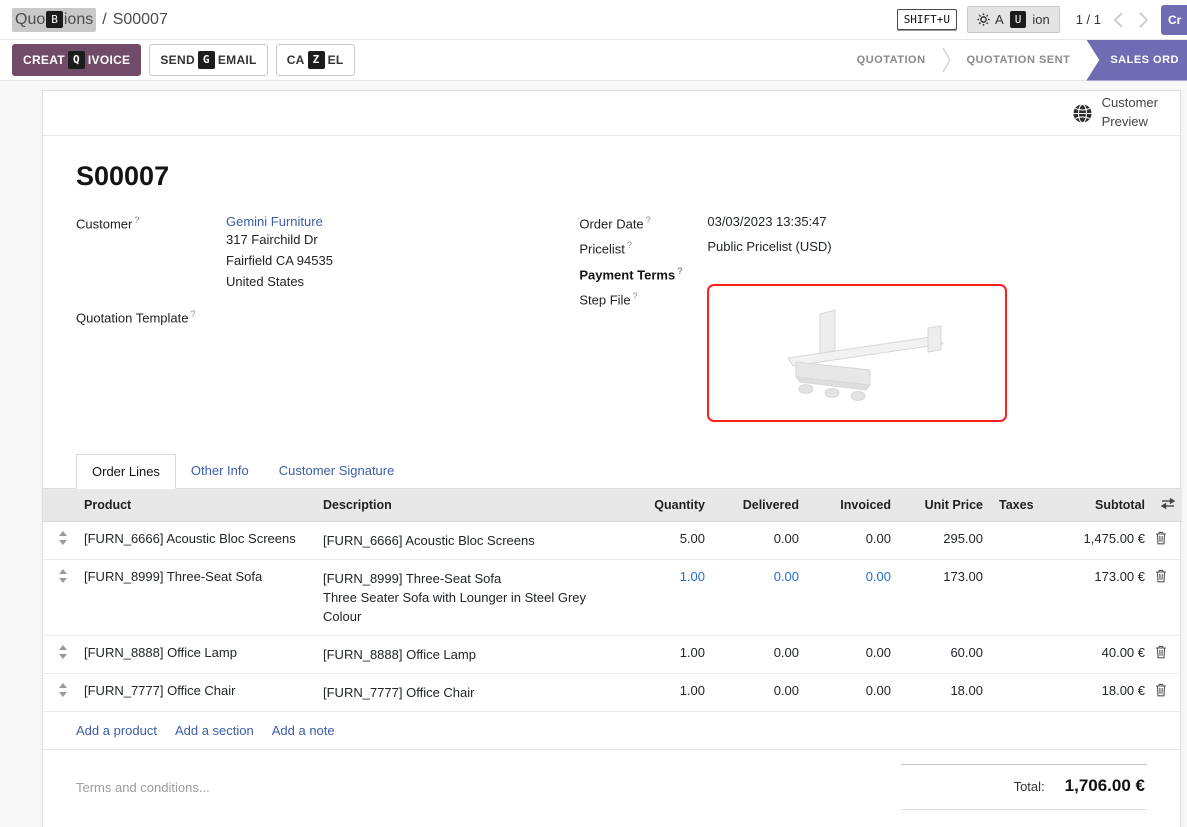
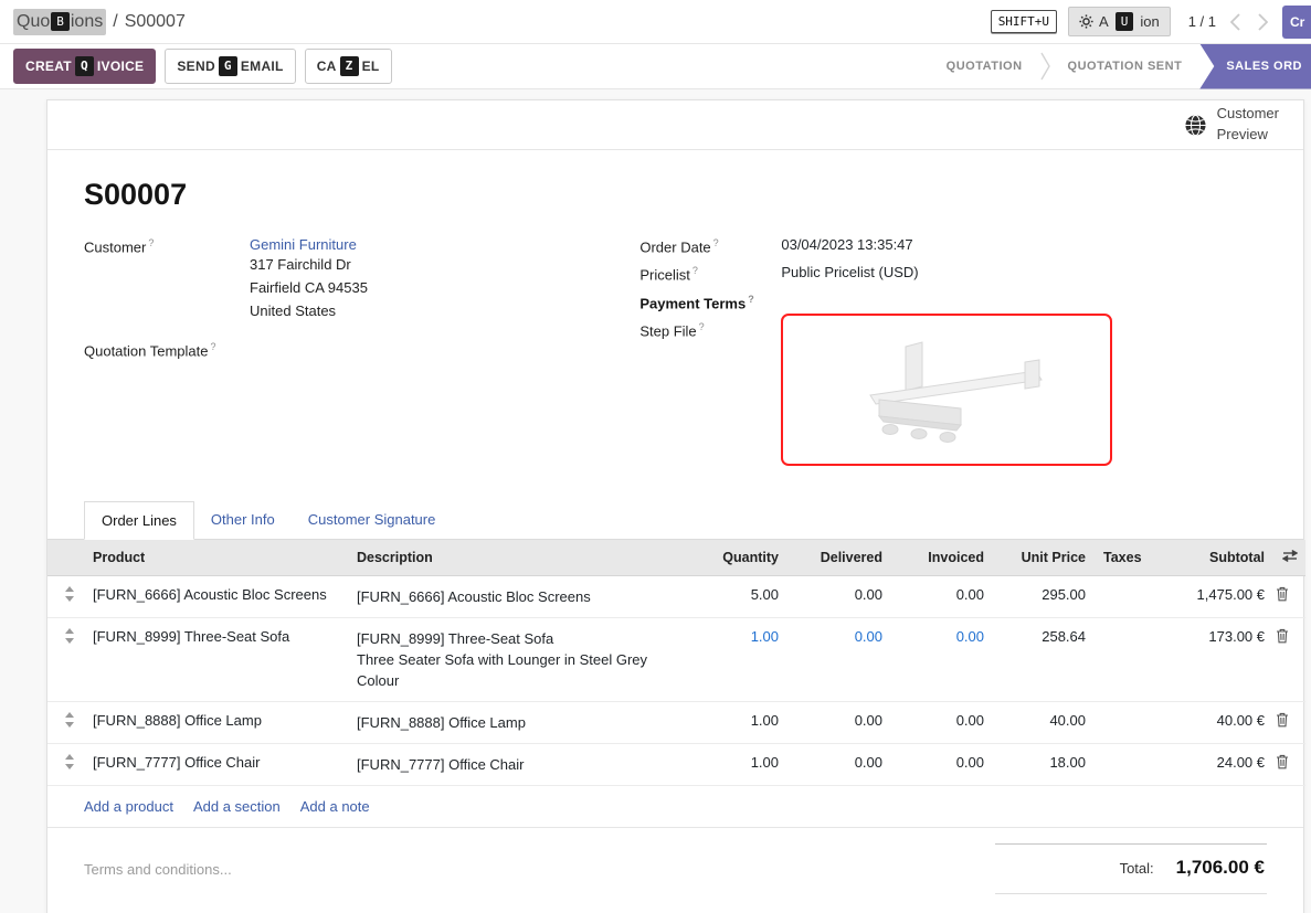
  Quo
  B
  ions
  /
  S00007
  SHIFT+U
  A
  U
  ion
  1 / 1
  Cr
  CREAT
  Q
  IVOICE
  SEND
  G
  EMAIL
  CA
  Z
  EL
  QUOTATION
  QUOTATION SENT
  SALES ORD
  Customer
  Preview
  S00007
  Customer ?
  Gemini Furniture
  317 Fairchild Dr
  Fairfield CA 94535
  United States
  Quotation Template ?
  Order Date ?
- 03/03/2023 13:35:47
+ 03/04/2023 13:35:47
  Pricelist ?
  Public Pricelist (USD)
  Payment Terms ?
  Step File ?
  Order Lines
  Other Info
  Customer Signature
  	Product	Description	Quantity	Delivered	Invoiced	Unit Price	Taxes	Subtotal
  	[FURN_6666] Acoustic Bloc Screens	[FURN_6666] Acoustic Bloc Screens	5.00	0.00	0.00	295.00		1,475.00 €
- 	[FURN_8999] Three-Seat Sofa	[FURN_8999] Three-Seat Sofa Three Seater Sofa with Lounger in Steel Grey Colour	1.00	0.00	0.00	173.00		173.00 €
+ 	[FURN_8999] Three-Seat Sofa	[FURN_8999] Three-Seat Sofa Three Seater Sofa with Lounger in Steel Grey Colour	1.00	0.00	0.00	258.64		173.00 €
- 	[FURN_8888] Office Lamp	[FURN_8888] Office Lamp	1.00	0.00	0.00	60.00		40.00 €
+ 	[FURN_8888] Office Lamp	[FURN_8888] Office Lamp	1.00	0.00	0.00	40.00		40.00 €
- 	[FURN_7777] Office Chair	[FURN_7777] Office Chair	1.00	0.00	0.00	18.00		18.00 €
+ 	[FURN_7777] Office Chair	[FURN_7777] Office Chair	1.00	0.00	0.00	18.00		24.00 €
  Add a product
  Add a section
  Add a note
  Terms and conditions...
  Total:
  1,706.00 €
